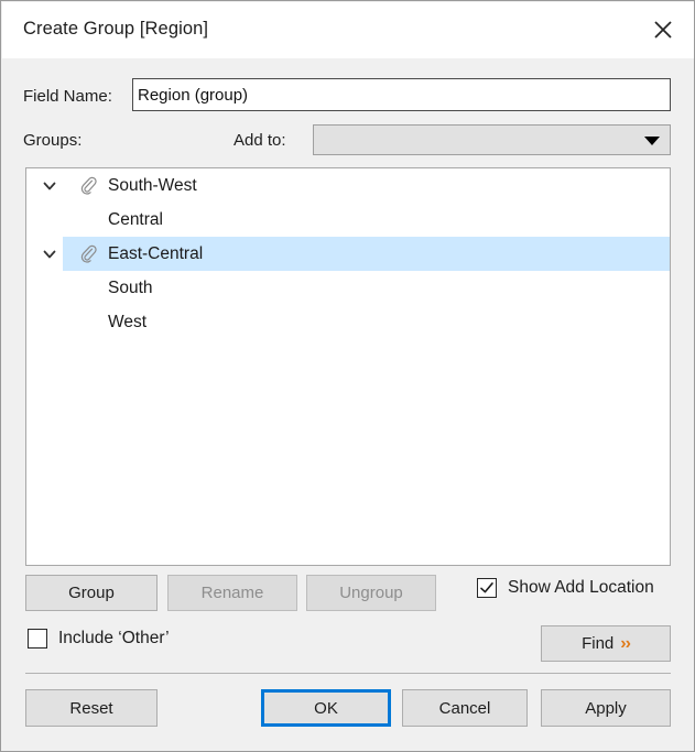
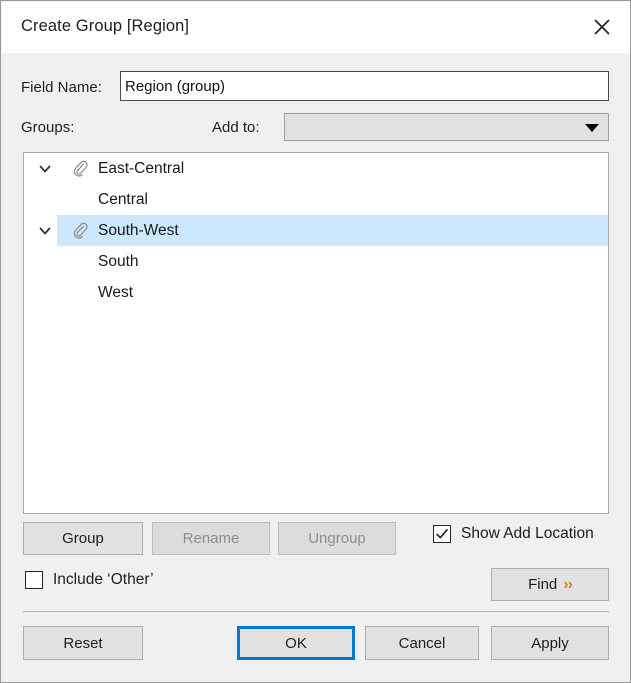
  Create Group [Region]
  Field Name:
  Region (group)
  Groups:
  Add to:
- South-West
+ East-Central
  Central
- East-Central
+ South-West
  South
  West
  Group
  Rename
  Ungroup
  Show Add Location
  Include ‘Other’
  Find
  ››
  Reset
  OK
  Cancel
  Apply
